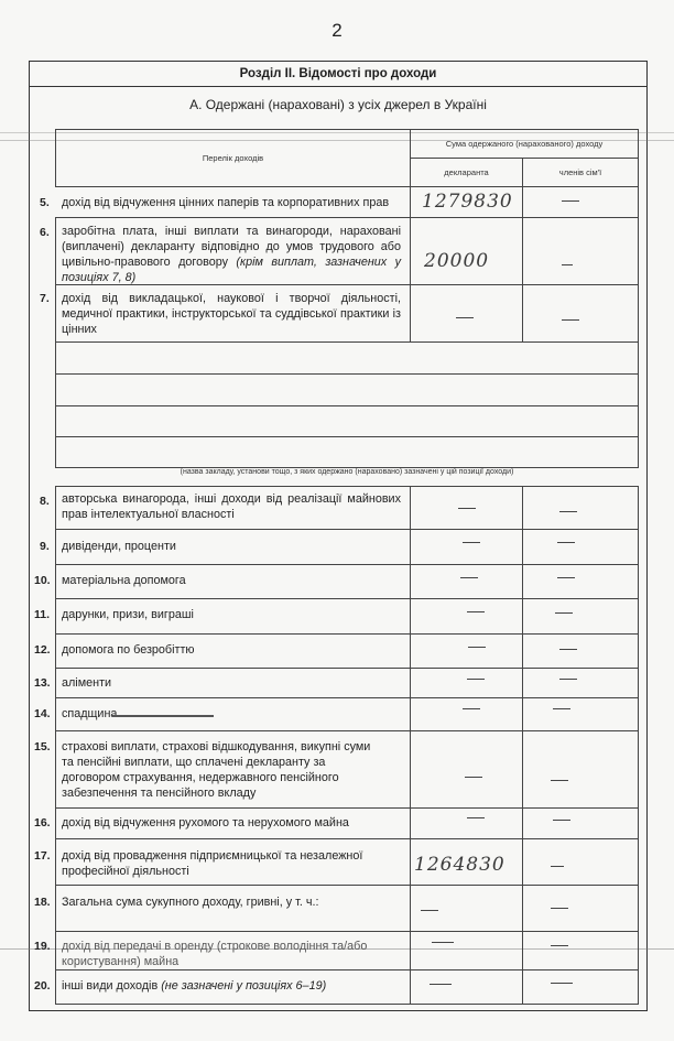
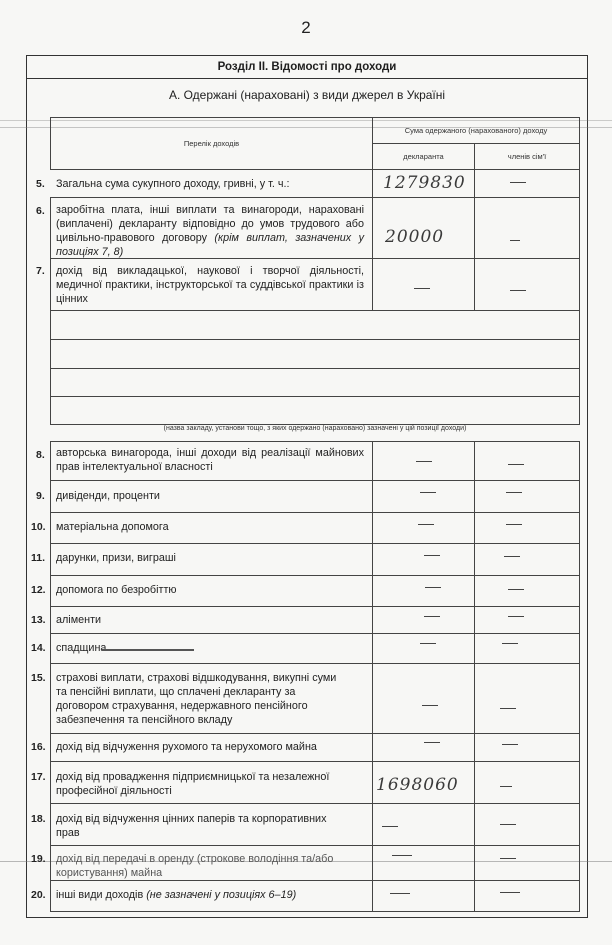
  2
  Розділ II. Відомості про доходи
- А. Одержані (нараховані) з усіх джерел в Україні
+ А. Одержані (нараховані) з види джерел в Україні
  Перелік доходів
  Сума одержаного (нарахованого) доходу
  декларанта
  членів сім'ї
  5.
- дохід від відчуження цінних паперів та корпоративних прав
+ Загальна сума сукупного доходу, гривні, у т. ч.:
  1279830
  6.
  заробітна плата, інші виплати та винагороди, нараховані (виплачені) декларанту відповідно до умов трудового або цивільно-правового договору (крім виплат, зазначених у позиціях 7, 8)
  20000
  7.
  дохід від викладацької, наукової і творчої діяльності, медичної практики, інструкторської та суддівської практики із цінних
  8.
  авторська винагорода, інші доходи від реалізації майнових прав інтелектуальної власності
  9.
  дивіденди, проценти
  10.
  матеріальна допомога
  11.
  дарунки, призи, виграші
  12.
  допомога по безробіттю
  13.
  аліменти
  14.
  спадщина
  15.
  страхові виплати, страхові відшкодування, викупні суми та пенсійні виплати, що сплачені декларанту за договором страхування, недержавного пенсійного забезпечення та пенсійного вкладу
  16.
  дохід від відчуження рухомого та нерухомого майна
  17.
  дохід від провадження підприємницької та незалежної професійної діяльності
- 1264830
+ 1698060
  18.
- Загальна сума сукупного доходу, гривні, у т. ч.:
+ дохід від відчуження цінних паперів та корпоративних прав
  19.
  дохід від передачі в оренду (строкове володіння та/або користування) майна
  20.
  інші види доходів (не зазначені у позиціях 6–19)
